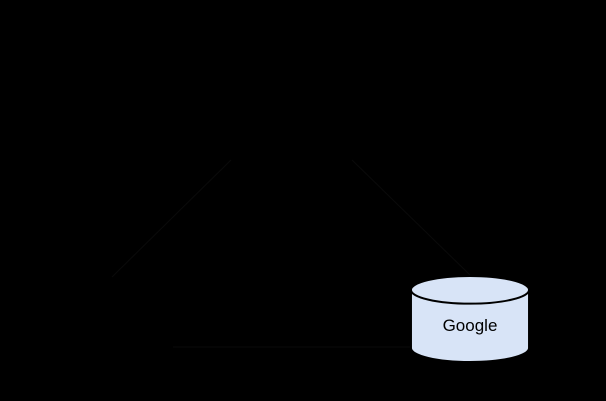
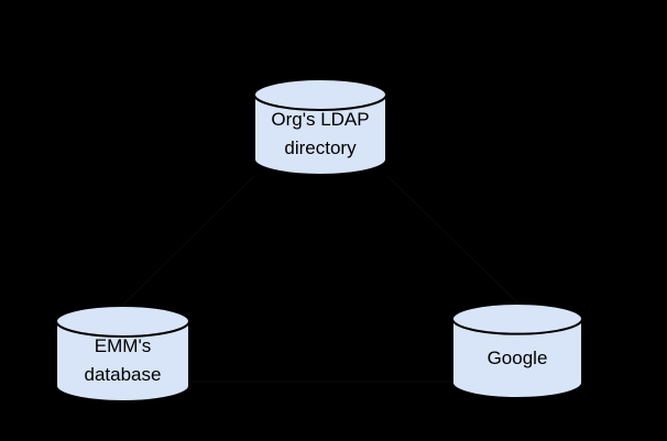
+ Org's LDAP
+ directory
+ EMM's
+ database
  Google
